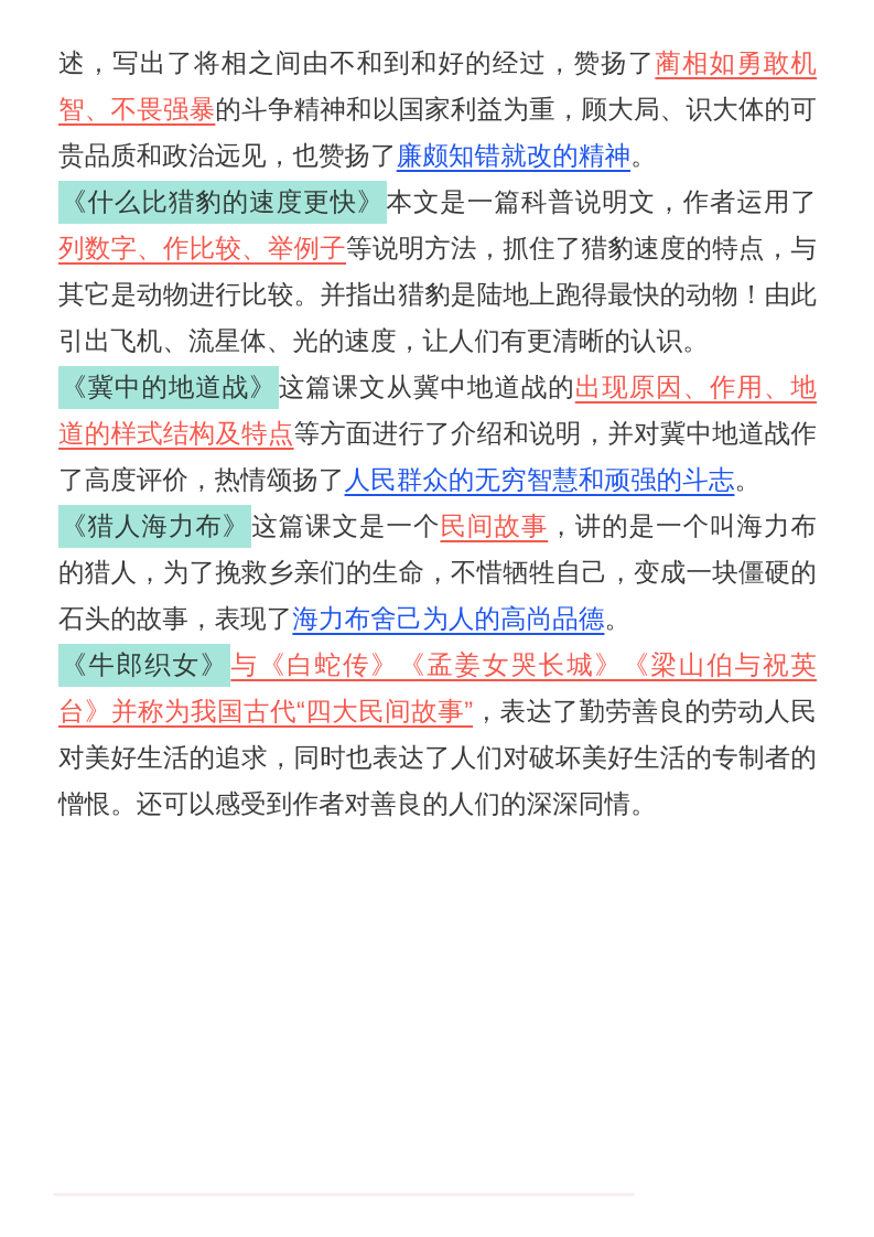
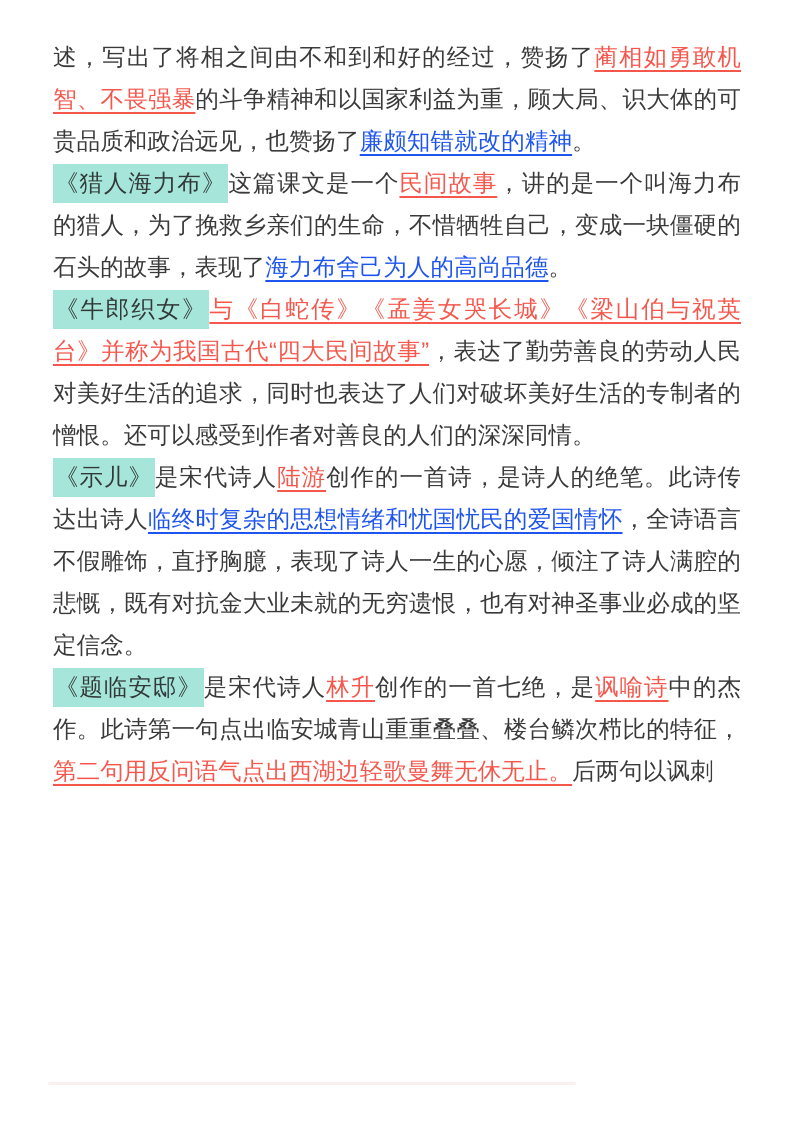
  述，写出了将相之间由不和到和好的经过，赞扬了蔺相如勇敢机智、不畏强暴的斗争精神和以国家利益为重，顾大局、识大体的可贵品质和政治远见，也赞扬了廉颇知错就改的精神。
- 《什么比猎豹的速度更快》本文是一篇科普说明文，作者运用了列数字、作比较、举例子等说明方法，抓住了猎豹速度的特点，与其它是动物进行比较。并指出猎豹是陆地上跑得最快的动物！由此引出飞机、流星体、光的速度，让人们有更清晰的认识。
- 《冀中的地道战》这篇课文从冀中地道战的出现原因、作用、地道的样式结构及特点等方面进行了介绍和说明，并对冀中地道战作了高度评价，热情颂扬了人民群众的无穷智慧和顽强的斗志。
  《猎人海力布》这篇课文是一个民间故事，讲的是一个叫海力布的猎人，为了挽救乡亲们的生命，不惜牺牲自己，变成一块僵硬的石头的故事，表现了海力布舍己为人的高尚品德。
  《牛郎织女》与《白蛇传》《孟姜女哭长城》《梁山伯与祝英台》并称为我国古代“四大民间故事”，表达了勤劳善良的劳动人民对美好生活的追求，同时也表达了人们对破坏美好生活的专制者的憎恨。还可以感受到作者对善良的人们的深深同情。
+ 《示儿》是宋代诗人陆游创作的一首诗，是诗人的绝笔。此诗传达出诗人临终时复杂的思想情绪和忧国忧民的爱国情怀，全诗语言不假雕饰，直抒胸臆，表现了诗人一生的心愿，倾注了诗人满腔的悲慨，既有对抗金大业未就的无穷遗恨，也有对神圣事业必成的坚定信念。
+ 《题临安邸》是宋代诗人林升创作的一首七绝，是讽喻诗中的杰作。此诗第一句点出临安城青山重重叠叠、楼台鳞次栉比的特征，第二句用反问语气点出西湖边轻歌曼舞无休无止。后两句以讽刺
